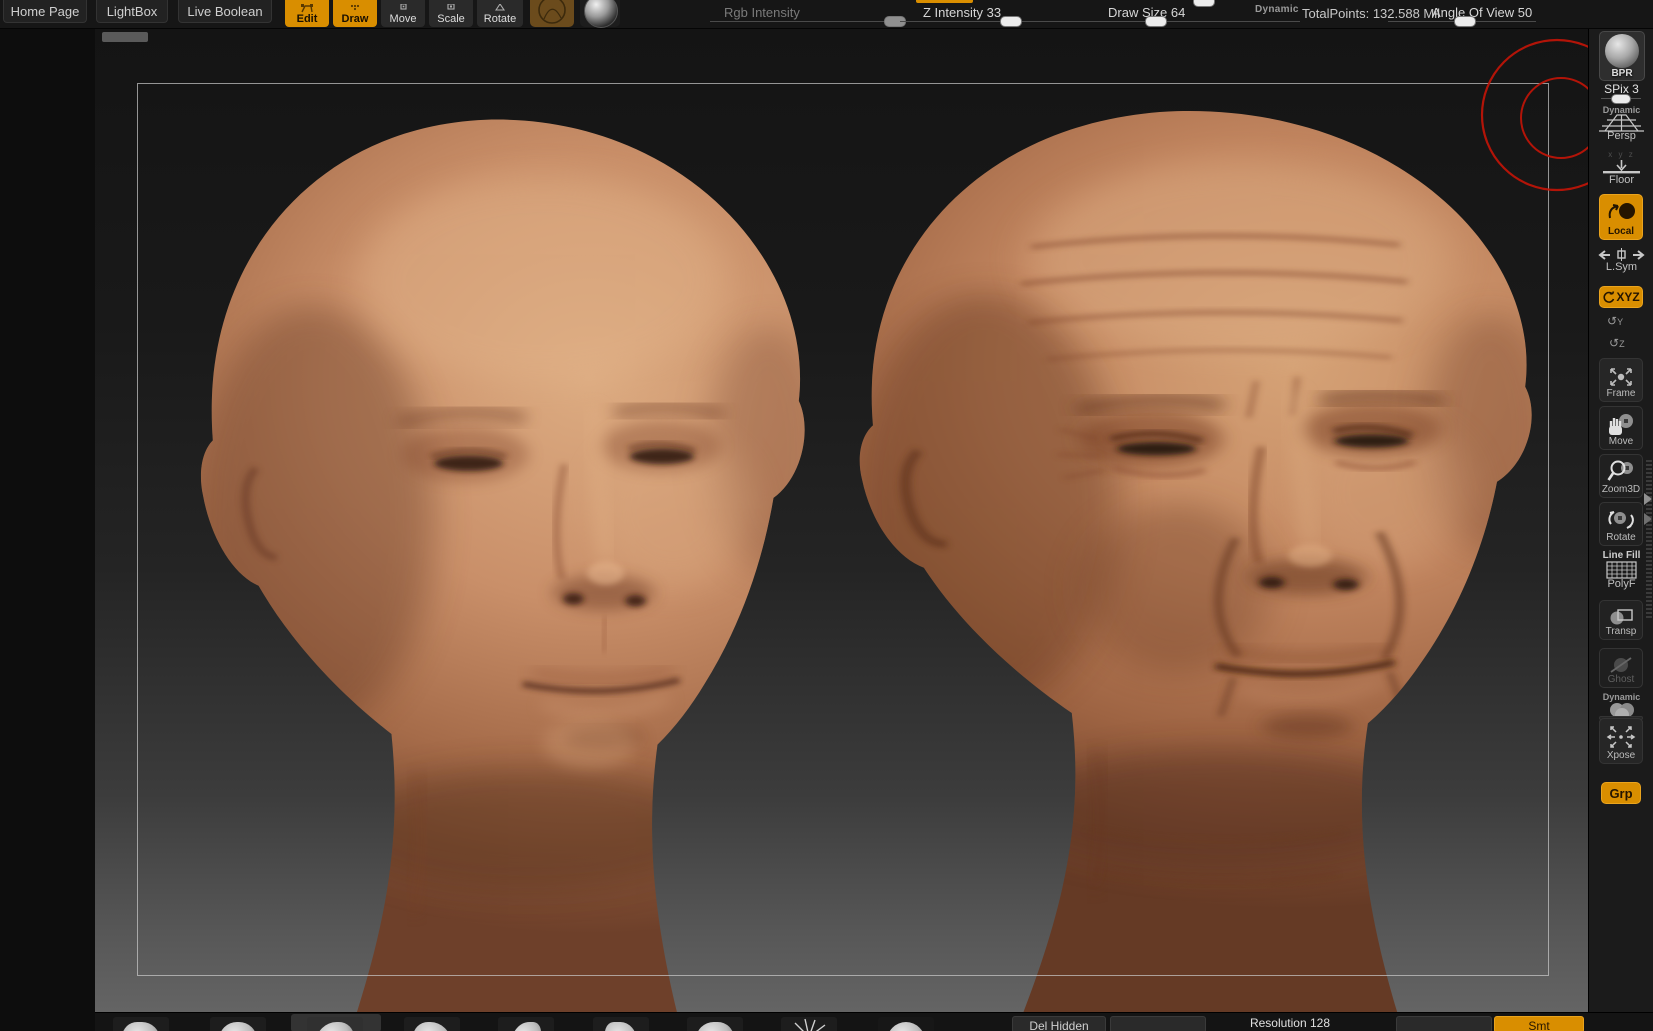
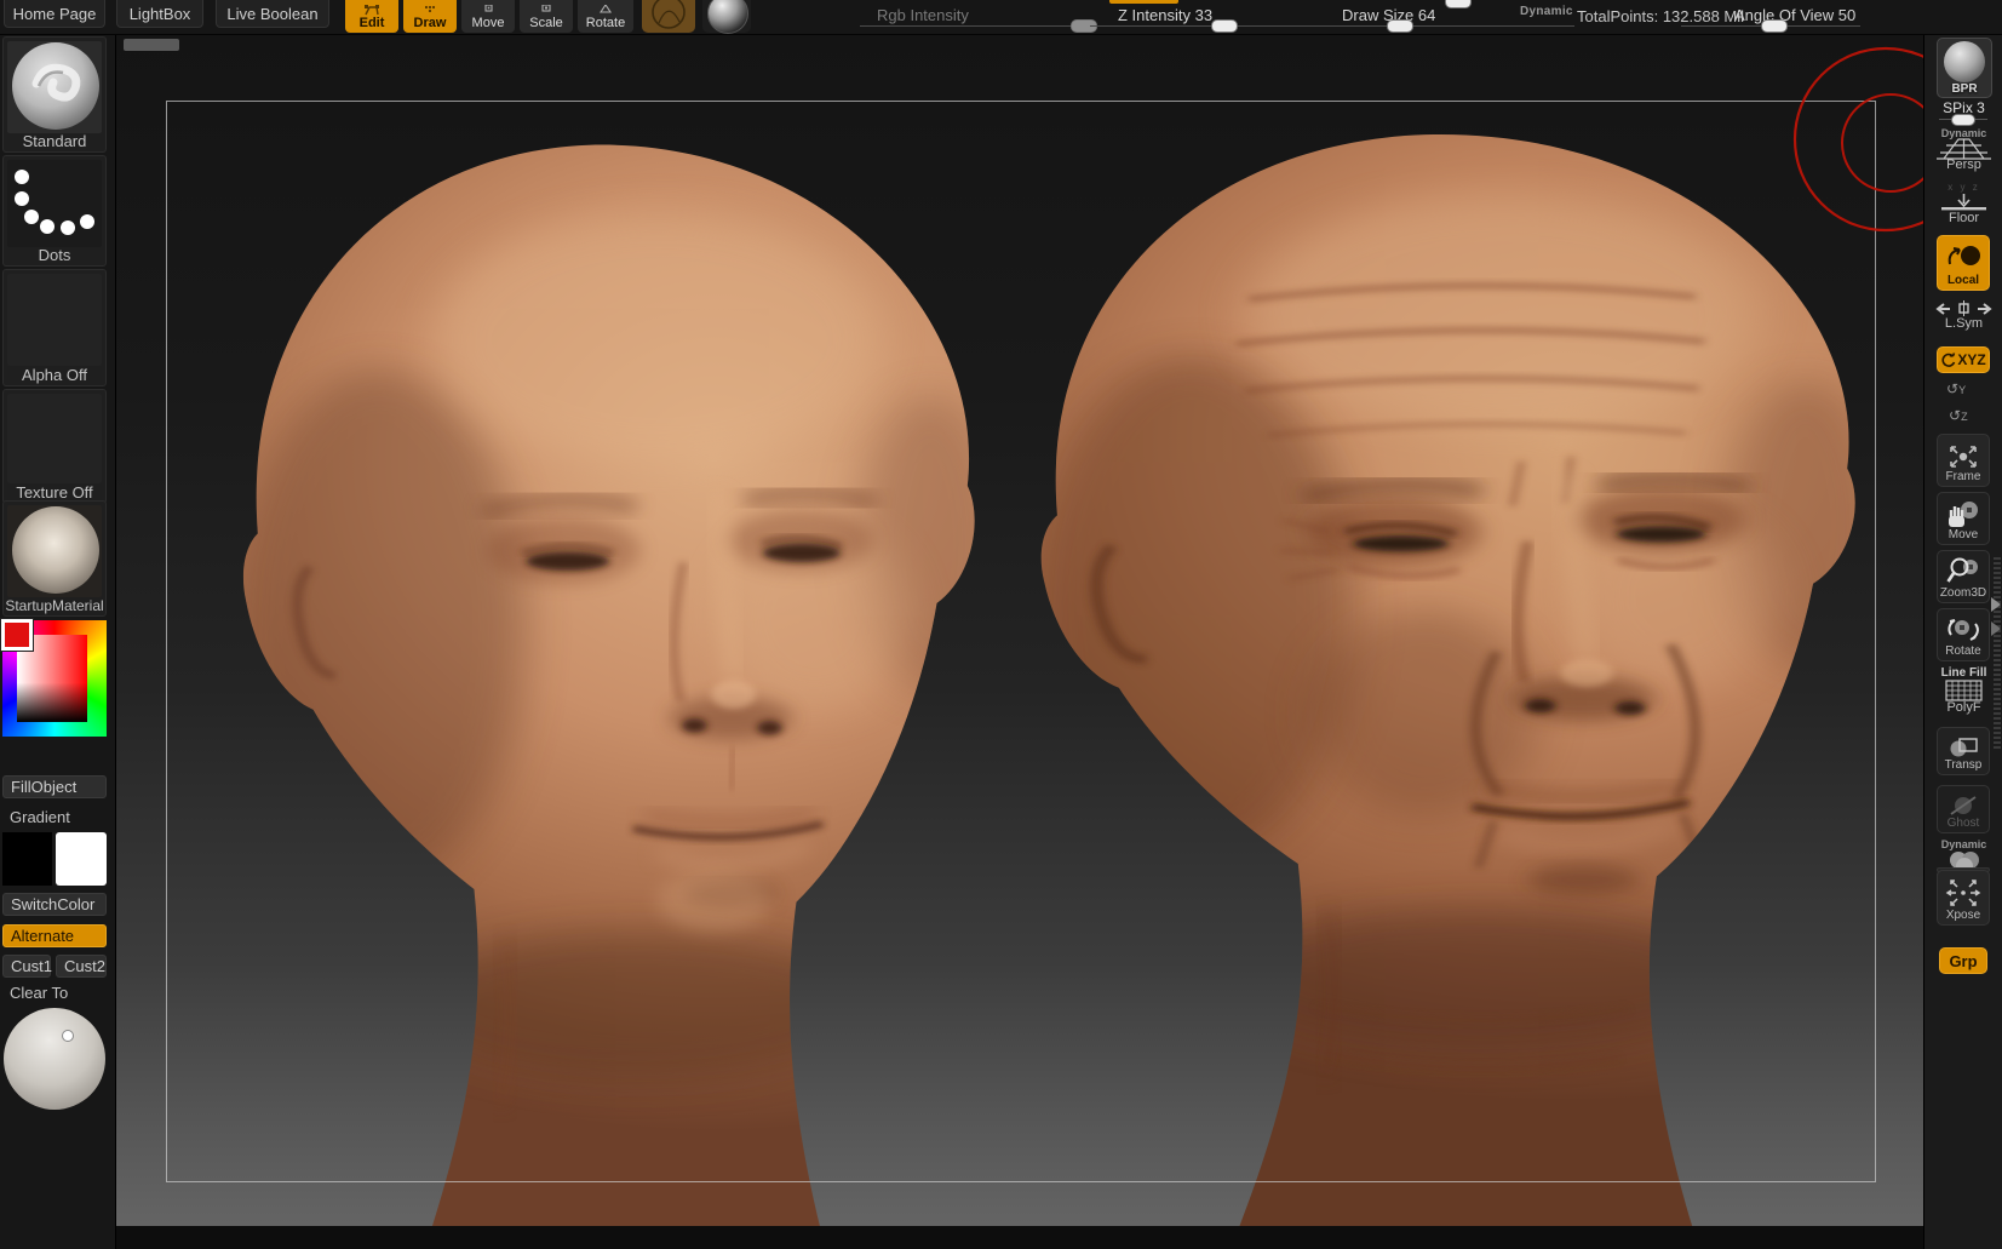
  Home Page
  LightBox
  Live Boolean
  Edit
  Draw
  Move
  Scale
  Rotate
  Rgb Intensity
  Z Intensity 33
  Draw Size 64
  Dynamic
  TotalPoints: 132.588 Mil
  Angle Of View 50
+ Standard
+ Dots
+ Alpha Off
+ Texture Off
+ StartupMaterial
+ FillObject
+ Gradient
+ SwitchColor
+ Alternate
+ Cust1
+ Cust2
+ Clear To
  BPR
  SPix 3
  Dynamic
  Persp
  x y z
  Floor
  Local
  L.Sym
  XYZ
  ↺Y
  ↺Z
  Frame
  Move
  Zoom3D
  Rotate
  Line Fill
  PolyF
  Transp
  Ghost
  Dynamic
  Xpose
  Grp
- Del Hidden
- Resolution 128
- Smt
